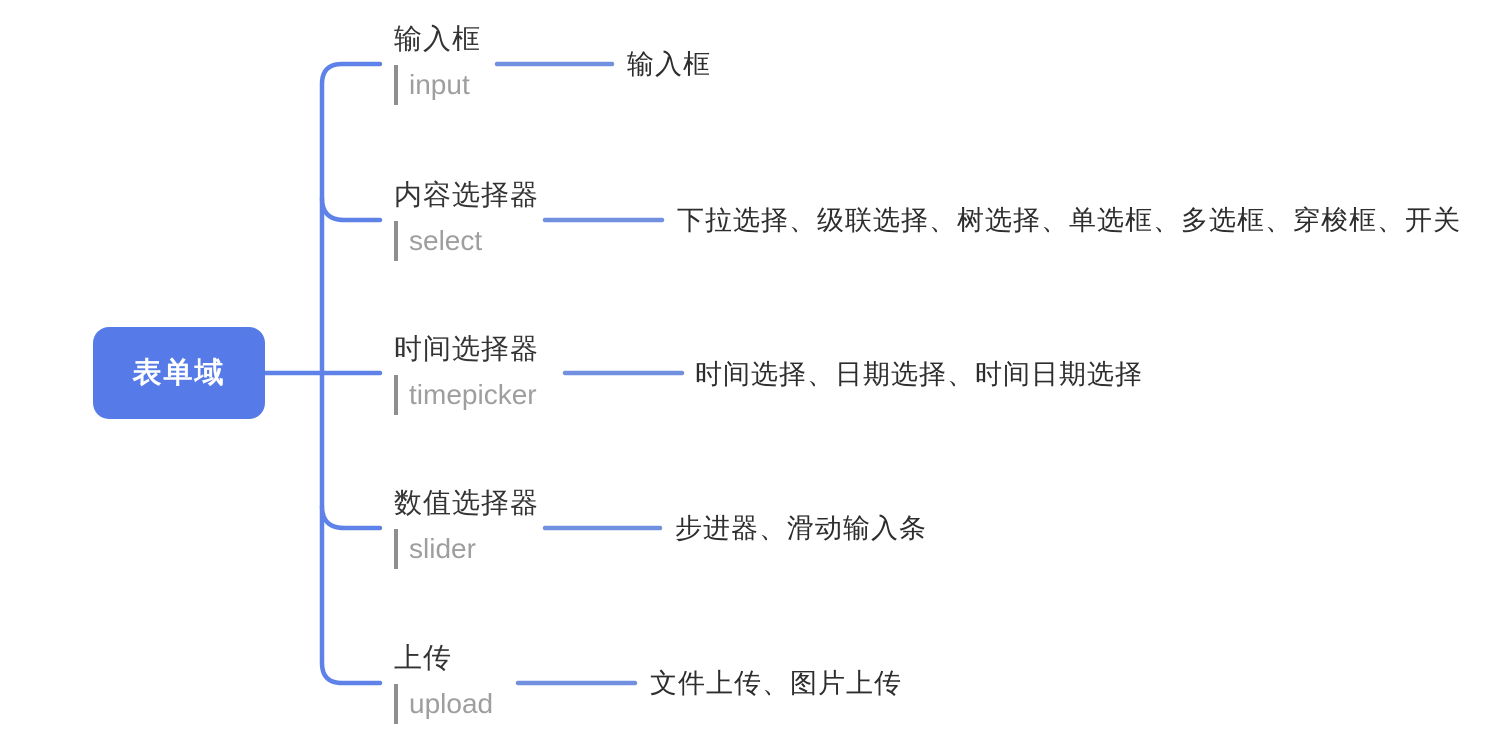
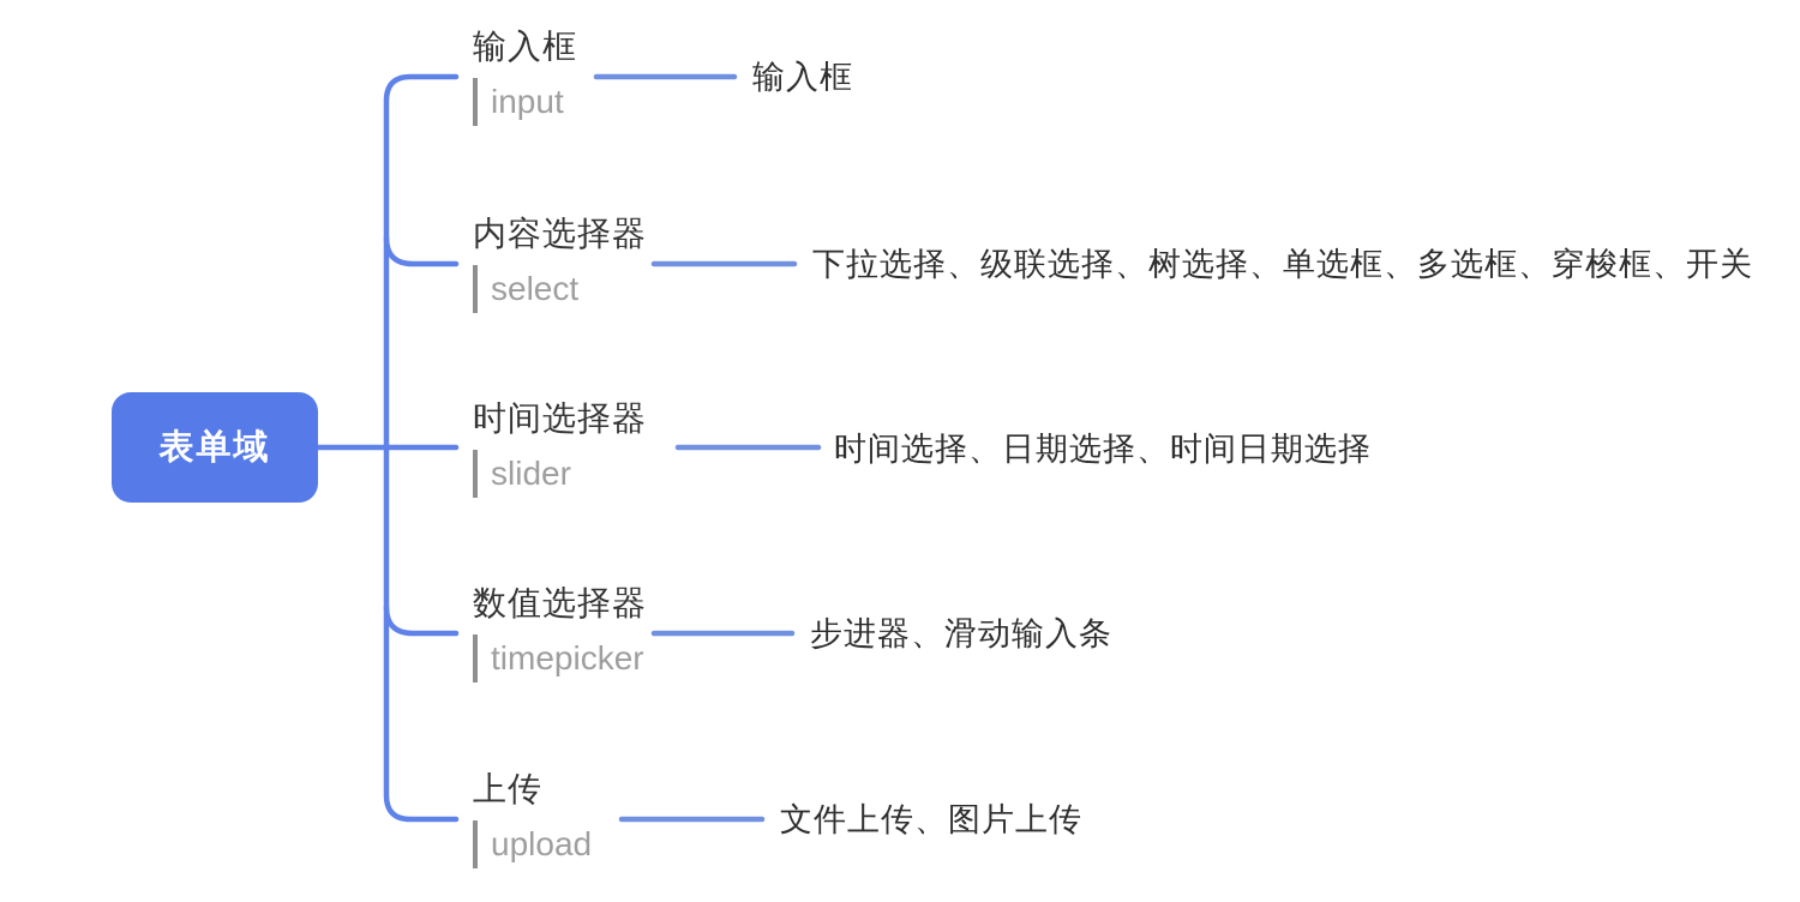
  表单域
  输入框
  input
  内容选择器
  select
  时间选择器
- timepicker
+ slider
  数值选择器
- slider
+ timepicker
  上传
  upload
  输入框
  下拉选择、级联选择、树选择、单选框、多选框、穿梭框、开关
  时间选择、日期选择、时间日期选择
  步进器、滑动输入条
  文件上传、图片上传
